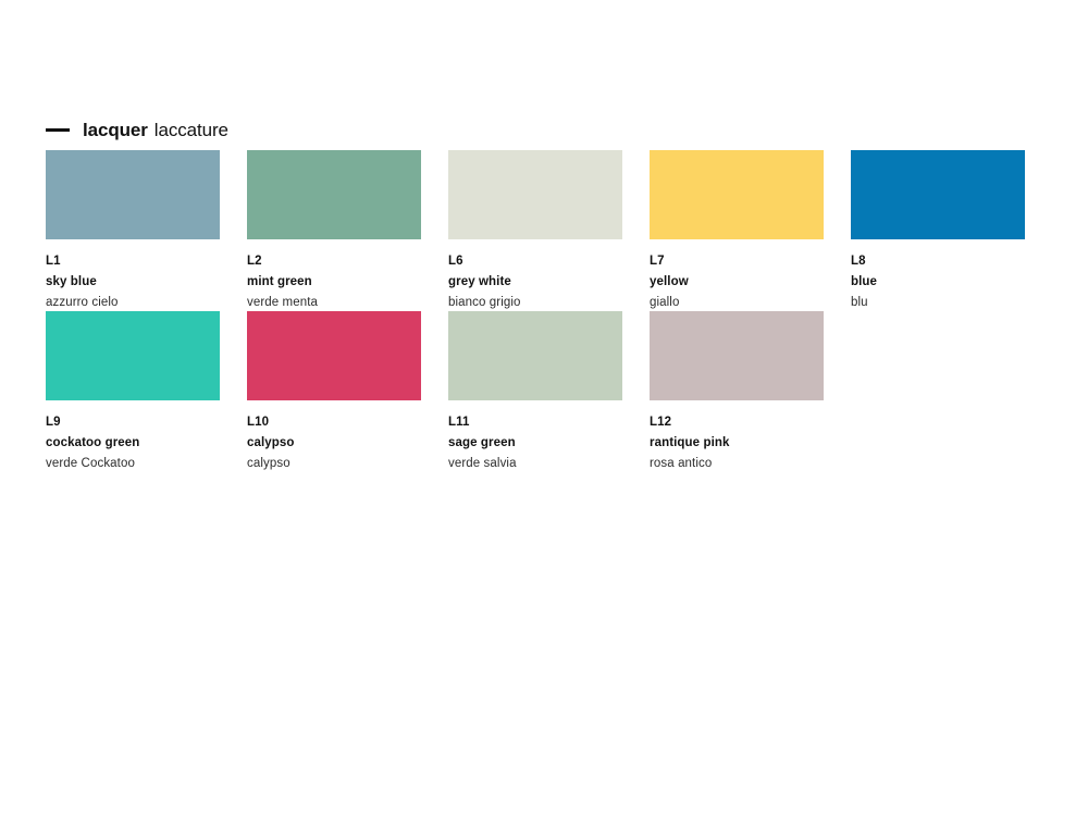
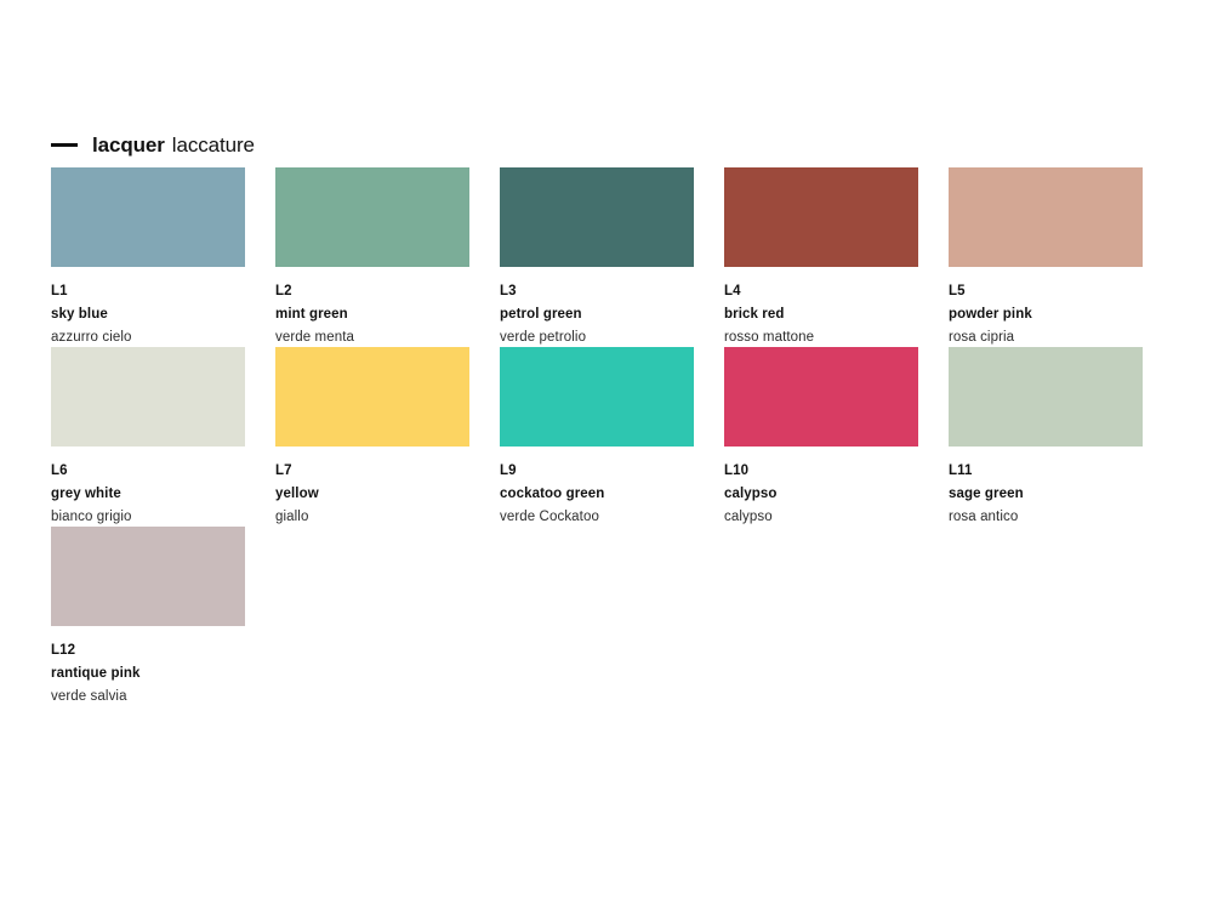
  lacquer
  laccature
  L1
  sky blue
  azzurro cielo
  L2
  mint green
  verde menta
+ L3
+ petrol green
+ verde petrolio
+ L4
+ brick red
+ rosso mattone
+ L5
+ powder pink
+ rosa cipria
  L6
  grey white
  bianco grigio
  L7
  yellow
  giallo
- L8
- blue
- blu
  L9
  cockatoo green
  verde Cockatoo
  L10
  calypso
  calypso
  L11
  sage green
- verde salvia
+ rosa antico
  L12
  rantique pink
- rosa antico
+ verde salvia
